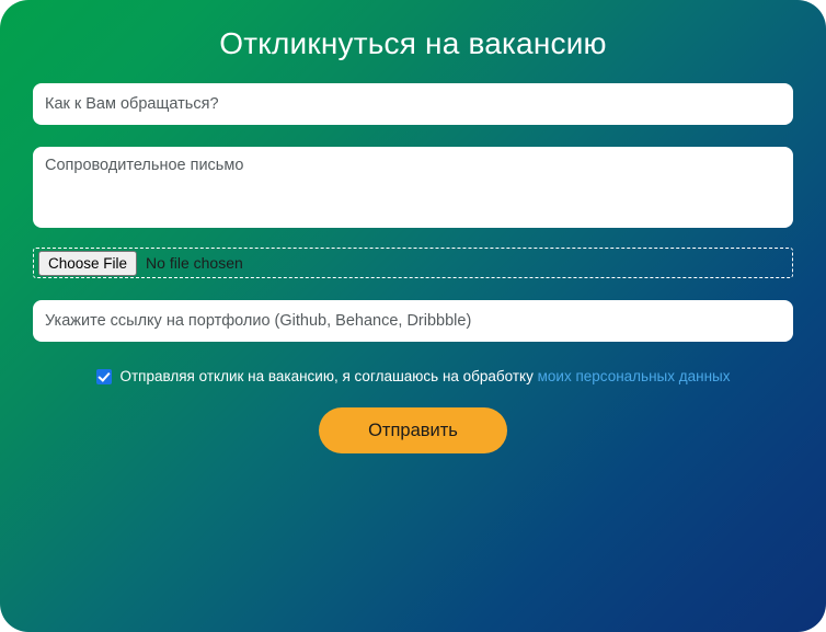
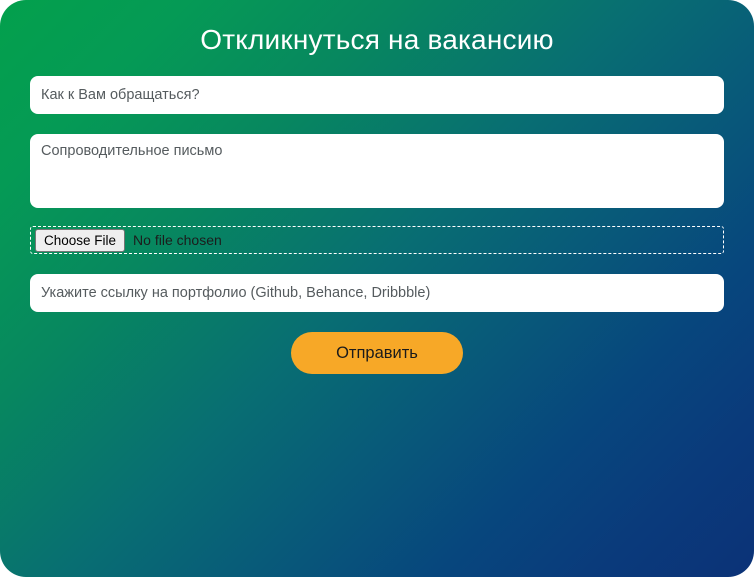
  Откликнуться на вакансию
  Как к Вам обращаться?
  Сопроводительное письмо
  Choose File
  No file chosen
  Укажите ссылку на портфолио (Github, Behance, Dribbble)
- Отправляя отклик на вакансию, я соглашаюсь на обработку моих персональных данных
  Отправить
